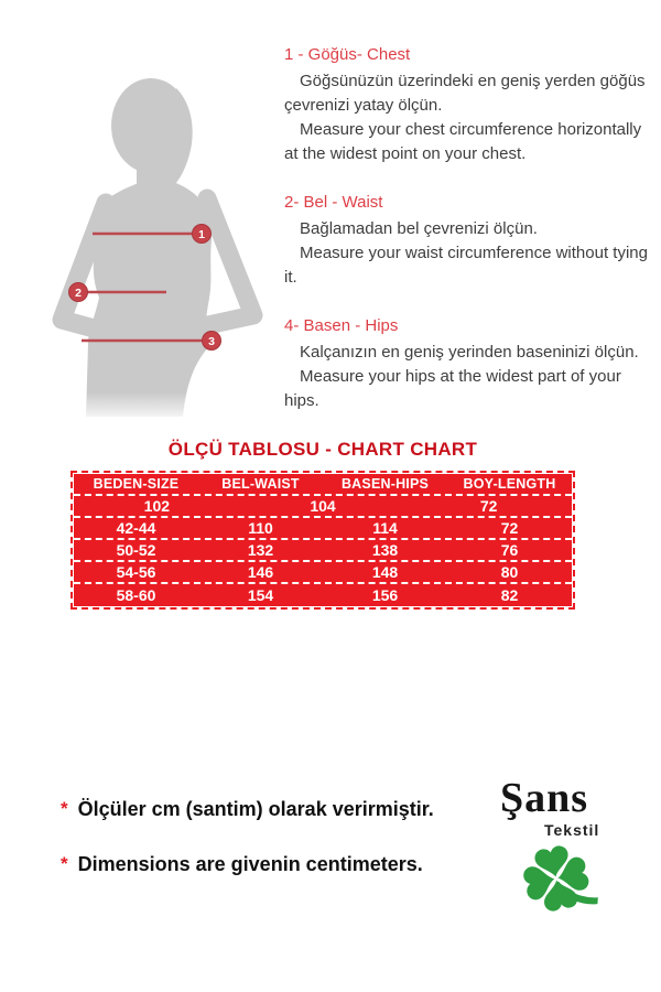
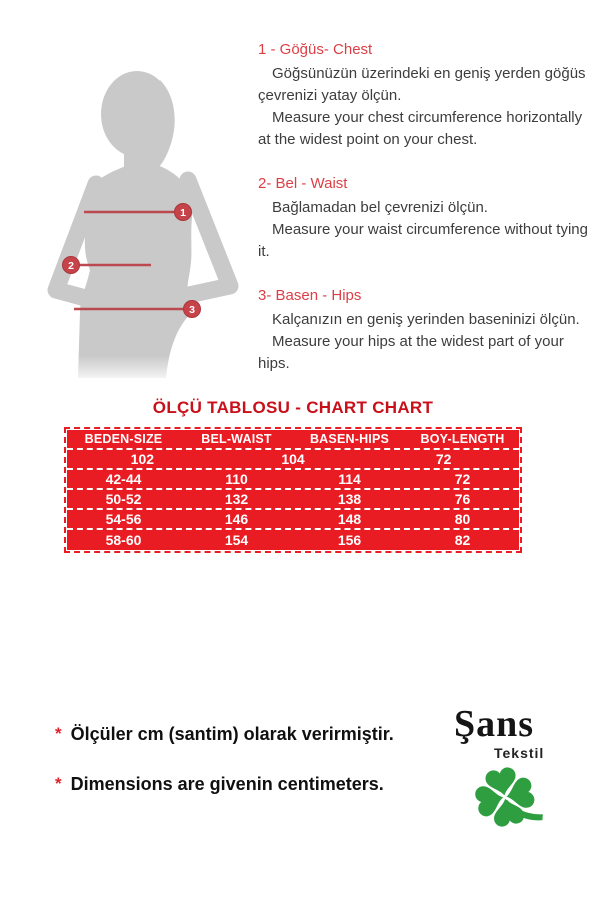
  1
  2
  3
  1 - Göğüs- Chest
  Göğsünüzün üzerindeki en geniş yerden göğüs çevrenizi yatay ölçün.
  Measure your chest circumference horizontally at the widest point on your chest.
  2- Bel - Waist
  Bağlamadan bel çevrenizi ölçün.
  Measure your waist circumference without tying it.
- 4- Basen - Hips
+ 3- Basen - Hips
  Kalçanızın en geniş yerinden baseninizi ölçün.
  Measure your hips at the widest part of your hips.
  ÖLÇÜ TABLOSU - CHART CHART
  BEDEN-SIZE
  BEL-WAIST
  BASEN-HIPS
  BOY-LENGTH
  102
  104
  72
  42-44
  110
  114
  72
  50-52
  132
  138
  76
  54-56
  146
  148
  80
  58-60
  154
  156
  82
  * Ölçüler cm (santim) olarak verirmiştir.
  * Dimensions are givenin centimeters.
  Şans
  Tekstil
